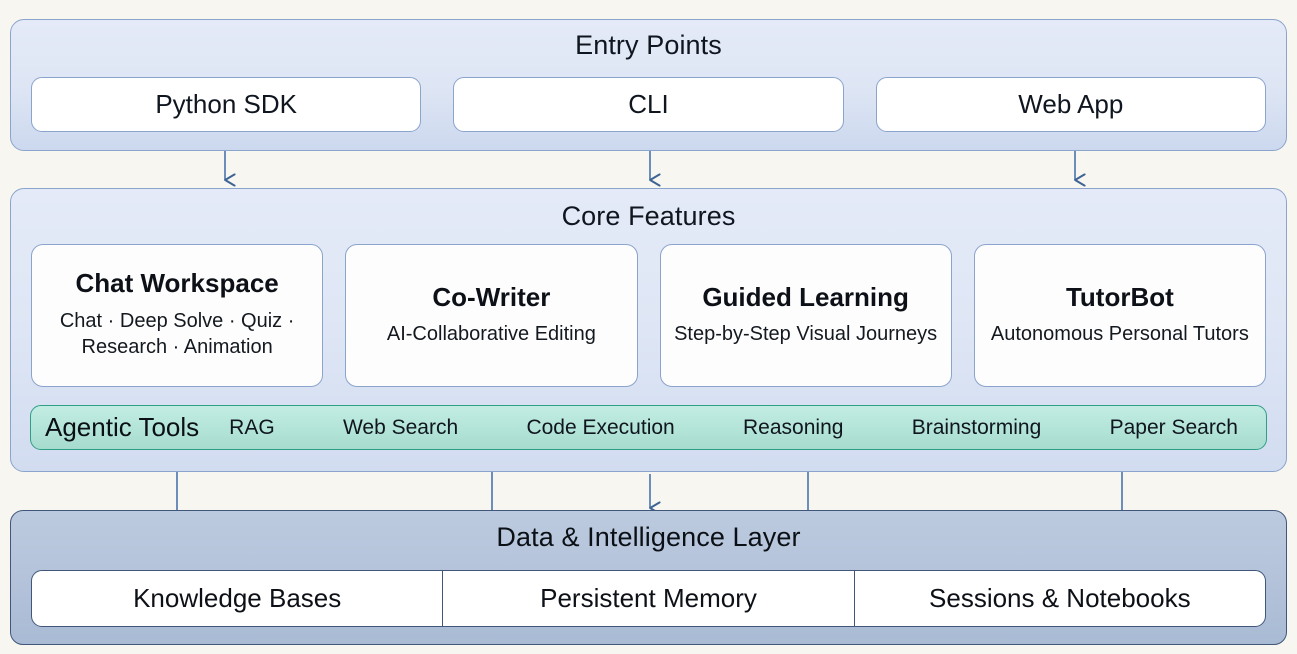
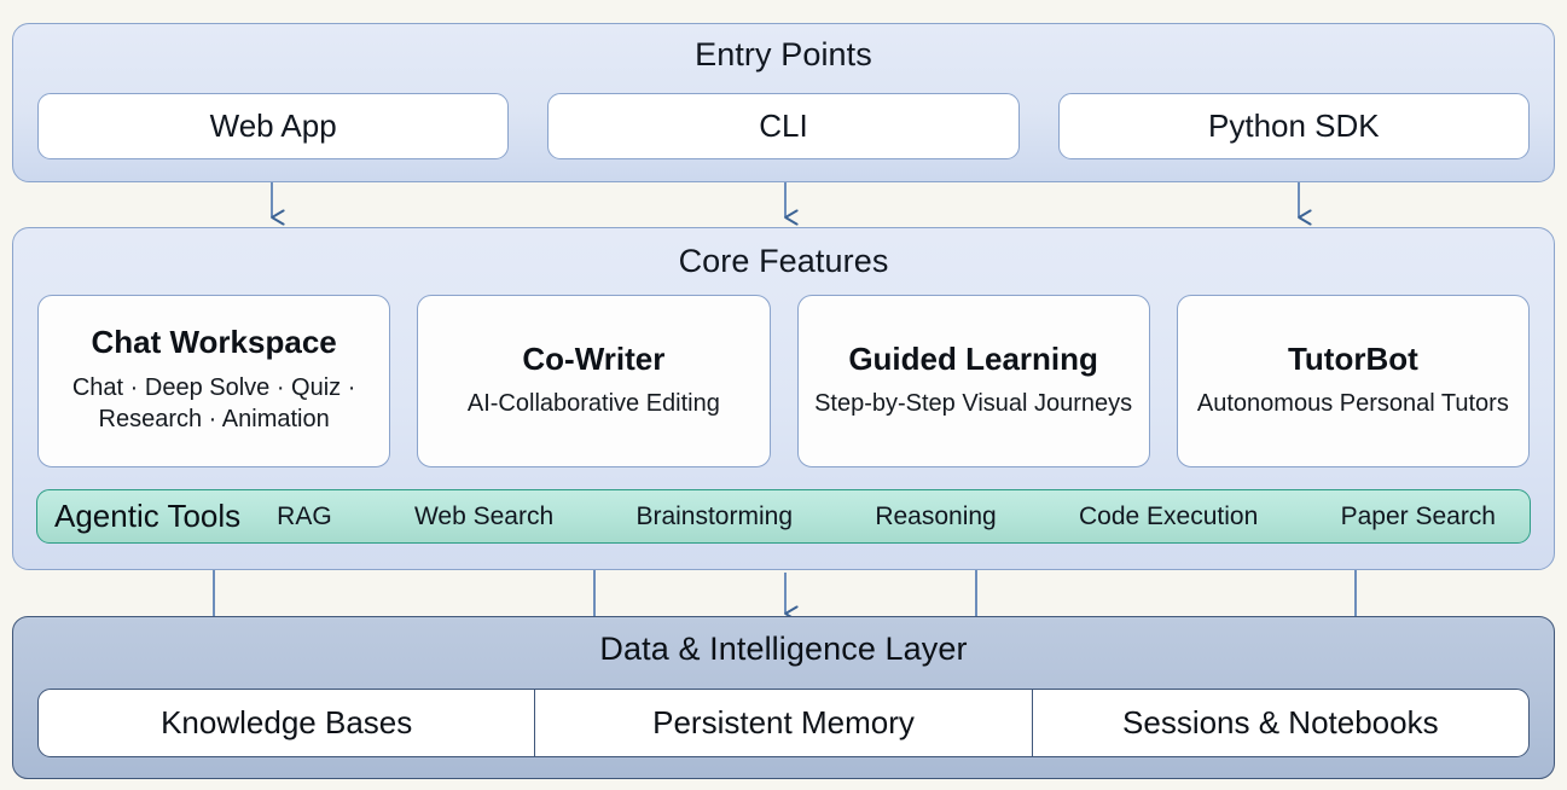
  Entry Points
- Python SDK
+ Web App
  CLI
- Web App
+ Python SDK
  Core Features
  Chat Workspace
  Chat · Deep Solve · Quiz · Research · Animation
  Co-Writer
  AI-Collaborative Editing
  Guided Learning
  Step-by-Step Visual Journeys
  TutorBot
  Autonomous Personal Tutors
  Agentic Tools
  RAG
  Web Search
- Code Execution
+ Brainstorming
  Reasoning
- Brainstorming
+ Code Execution
  Paper Search
  Data & Intelligence Layer
  Knowledge Bases
  Persistent Memory
  Sessions & Notebooks
